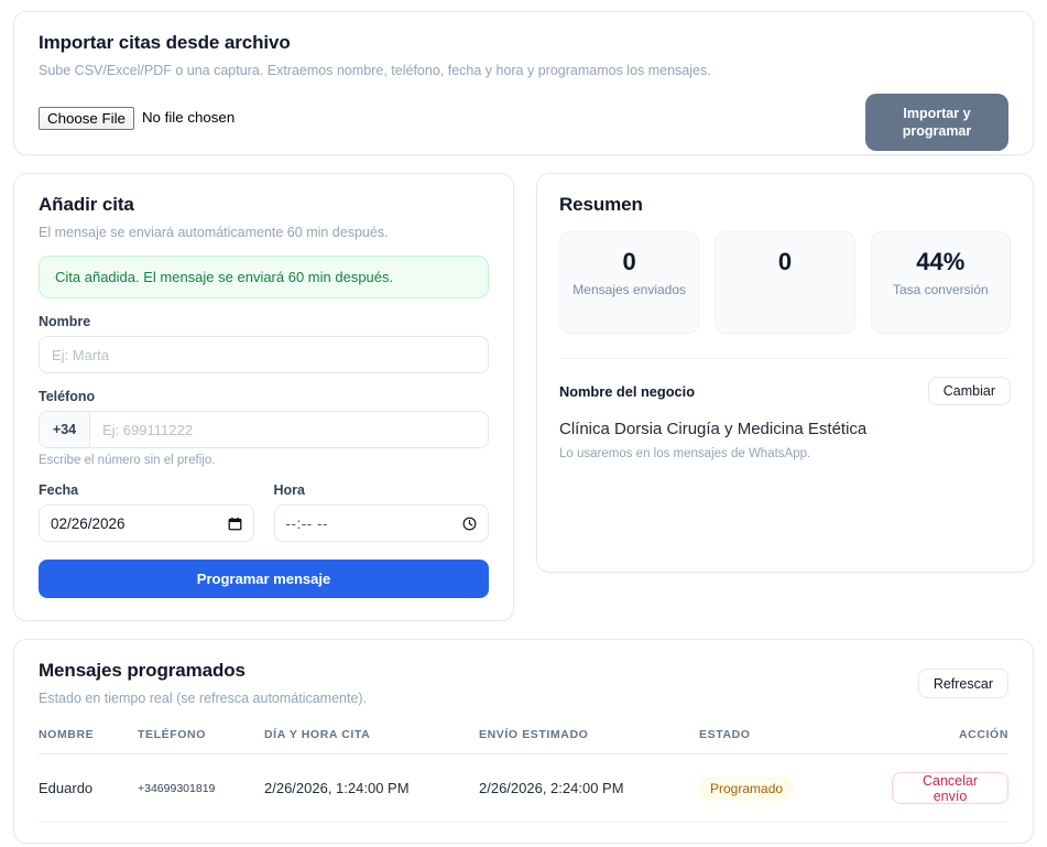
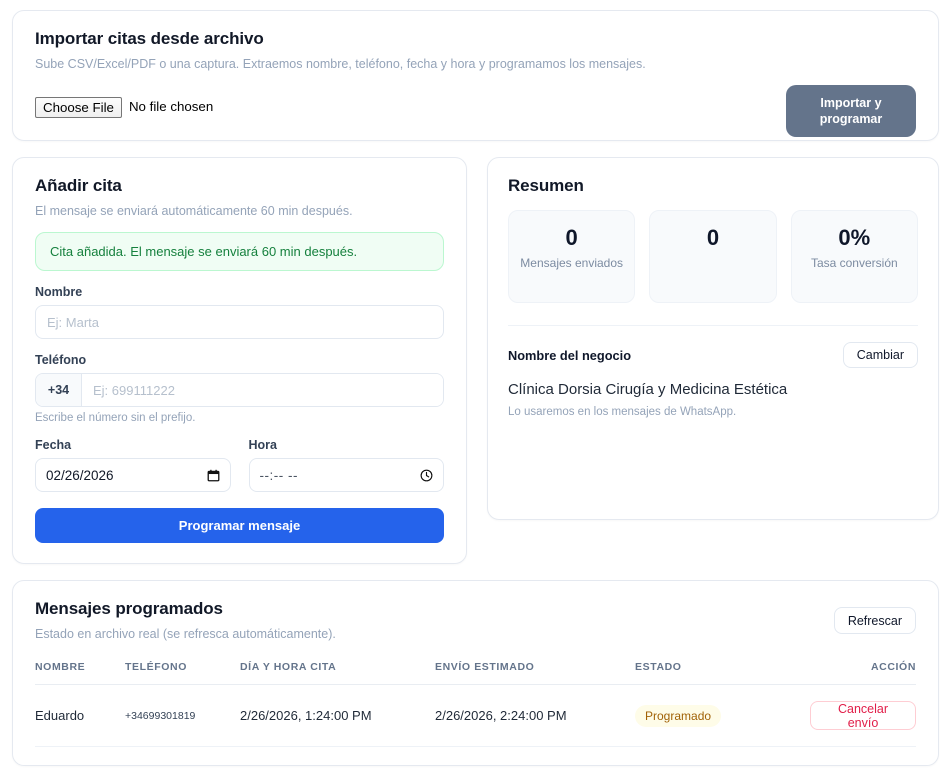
  Importar citas desde archivo
  Sube CSV/Excel/PDF o una captura. Extraemos nombre, teléfono, fecha y hora y programamos los mensajes.
  Choose File
  No file chosen
  Importar y programar
  Añadir cita
  El mensaje se enviará automáticamente 60 min después.
  Cita añadida. El mensaje se enviará 60 min después.
  Nombre
  Ej: Marta
  Teléfono
  +34
  Ej: 699111222
  Escribe el número sin el prefijo.
  Fecha
  02/26/2026
  Hora
  --:-- --
  Programar mensaje
  Resumen
  0
  Mensajes enviados
  0
- 44%
+ 0%
  Tasa conversión
  Nombre del negocio
  Cambiar
  Clínica Dorsia Cirugía y Medicina Estética
  Lo usaremos en los mensajes de WhatsApp.
  Mensajes programados
- Estado en tiempo real (se refresca automáticamente).
+ Estado en archivo real (se refresca automáticamente).
  Refrescar
  NOMBRE	TELÉFONO	DÍA Y HORA CITA	ENVÍO ESTIMADO	ESTADO	ACCIÓN
  Eduardo	+34699301819	2/26/2026, 1:24:00 PM	2/26/2026, 2:24:00 PM	Programado	Cancelar envío
